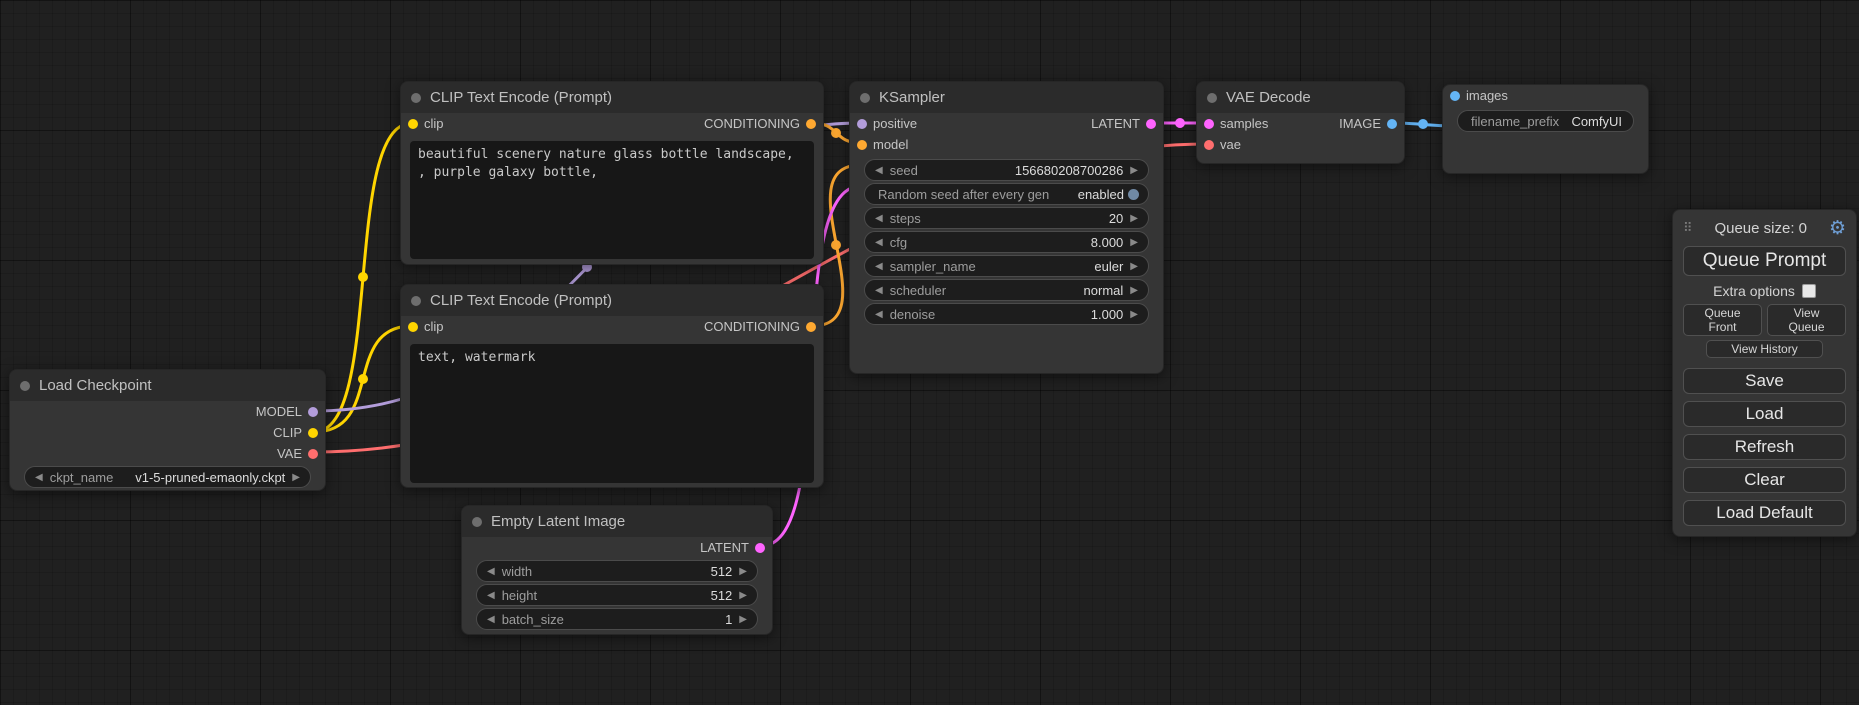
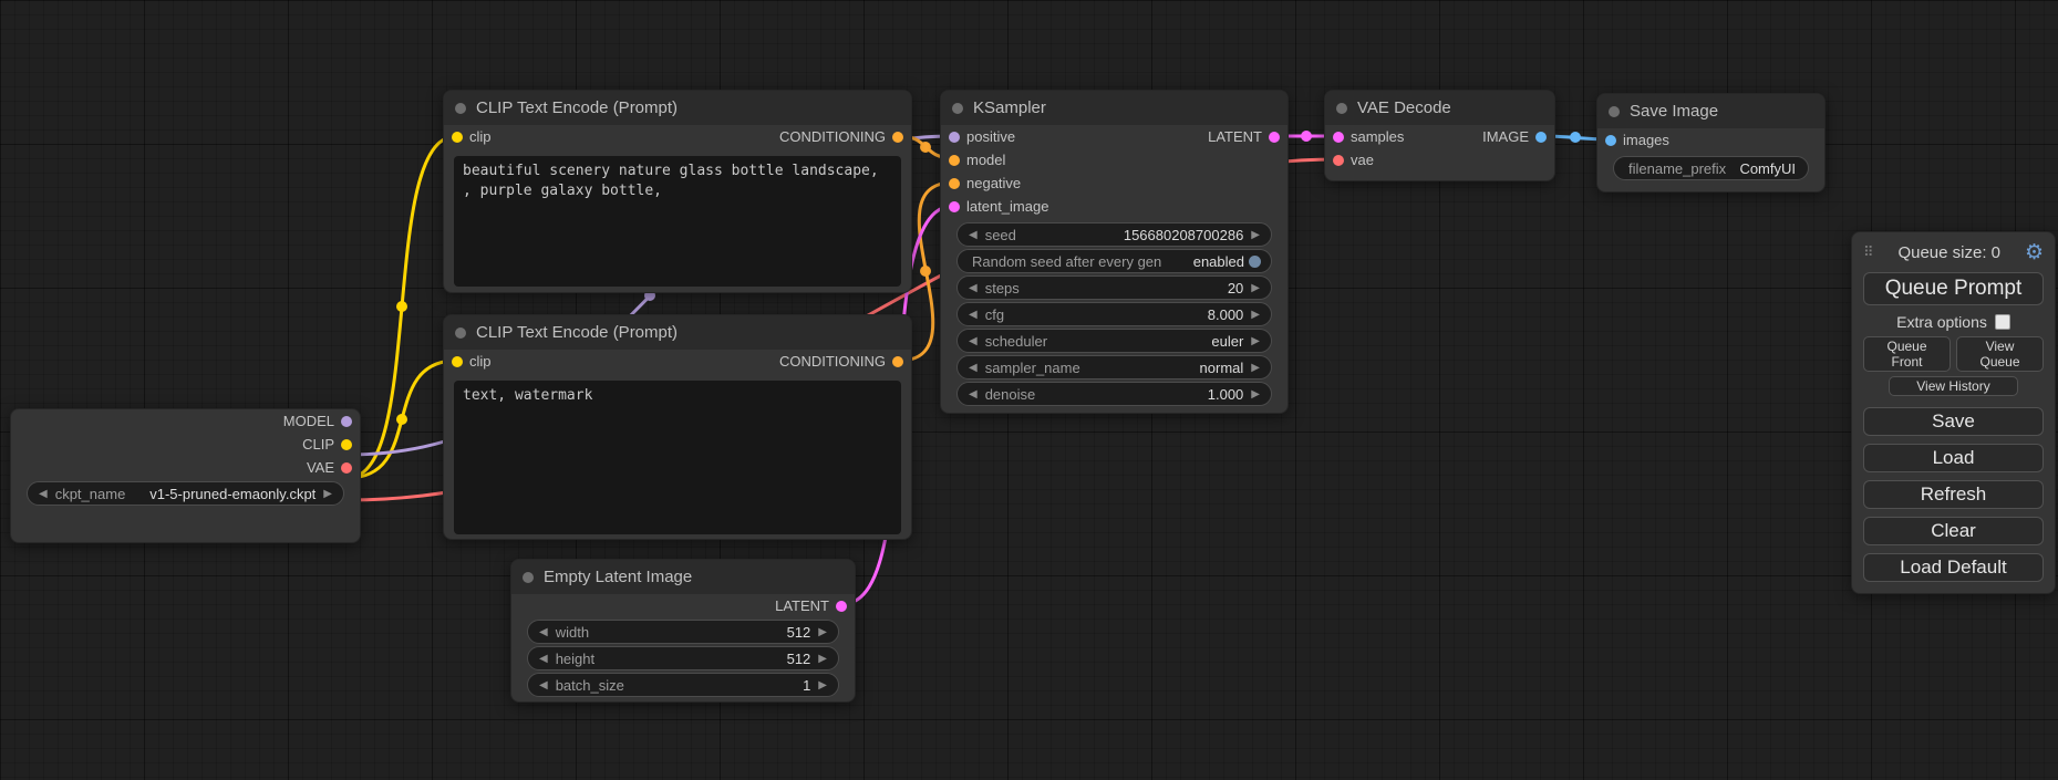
- Load Checkpoint
  MODEL
  CLIP
  VAE
  ◀
  ckpt_name
  v1-5-pruned-emaonly.ckpt
  ▶
  CLIP Text Encode (Prompt)
  clip
  CONDITIONING
  beautiful scenery nature glass bottle landscape, , purple galaxy bottle,
  CLIP Text Encode (Prompt)
  clip
  CONDITIONING
  text, watermark
  Empty Latent Image
  LATENT
  ◀
  width
  512
  ▶
  ◀
  height
  512
  ▶
  ◀
  batch_size
  1
  ▶
  KSampler
  positive
  LATENT
  model
+ negative
+ latent_image
  ◀
  seed
  156680208700286
  ▶
  Random seed after every gen
  enabled
  ◀
  steps
  20
  ▶
  ◀
  cfg
  8.000
  ▶
  ◀
- sampler_name
+ scheduler
  euler
  ▶
  ◀
- scheduler
+ sampler_name
  normal
  ▶
  ◀
  denoise
  1.000
  ▶
  VAE Decode
  samples
  IMAGE
  vae
+ Save Image
  images
  filename_prefix
  ComfyUI
  ⠿
  Queue size: 0
  ⚙
  Queue Prompt
  Extra options
  Queue Front
  View Queue
  View History
  Save
  Load
  Refresh
  Clear
  Load Default
